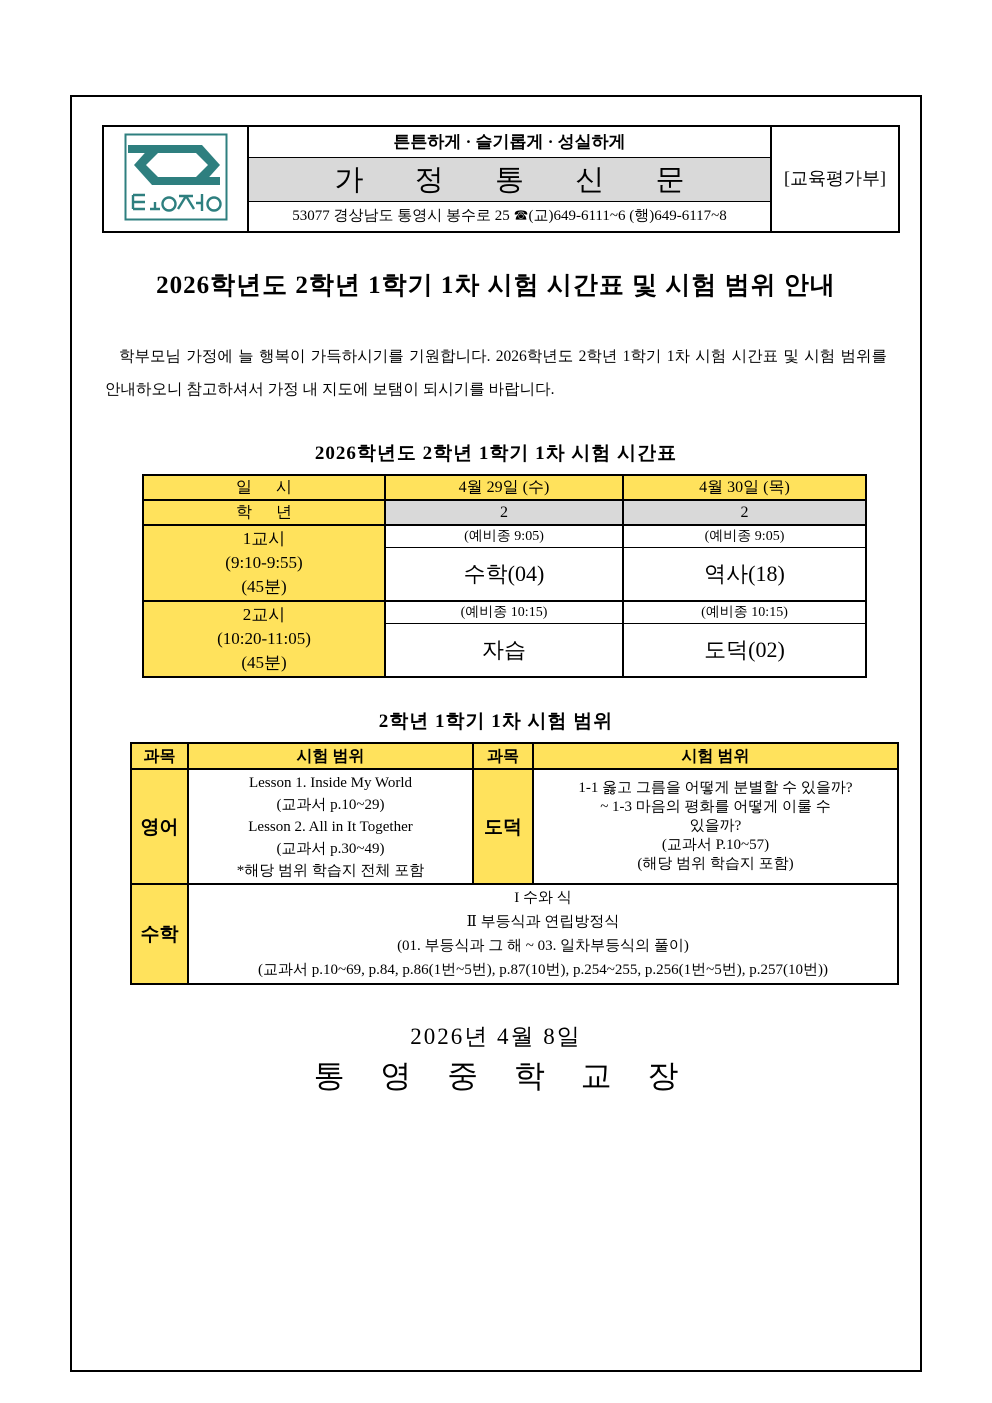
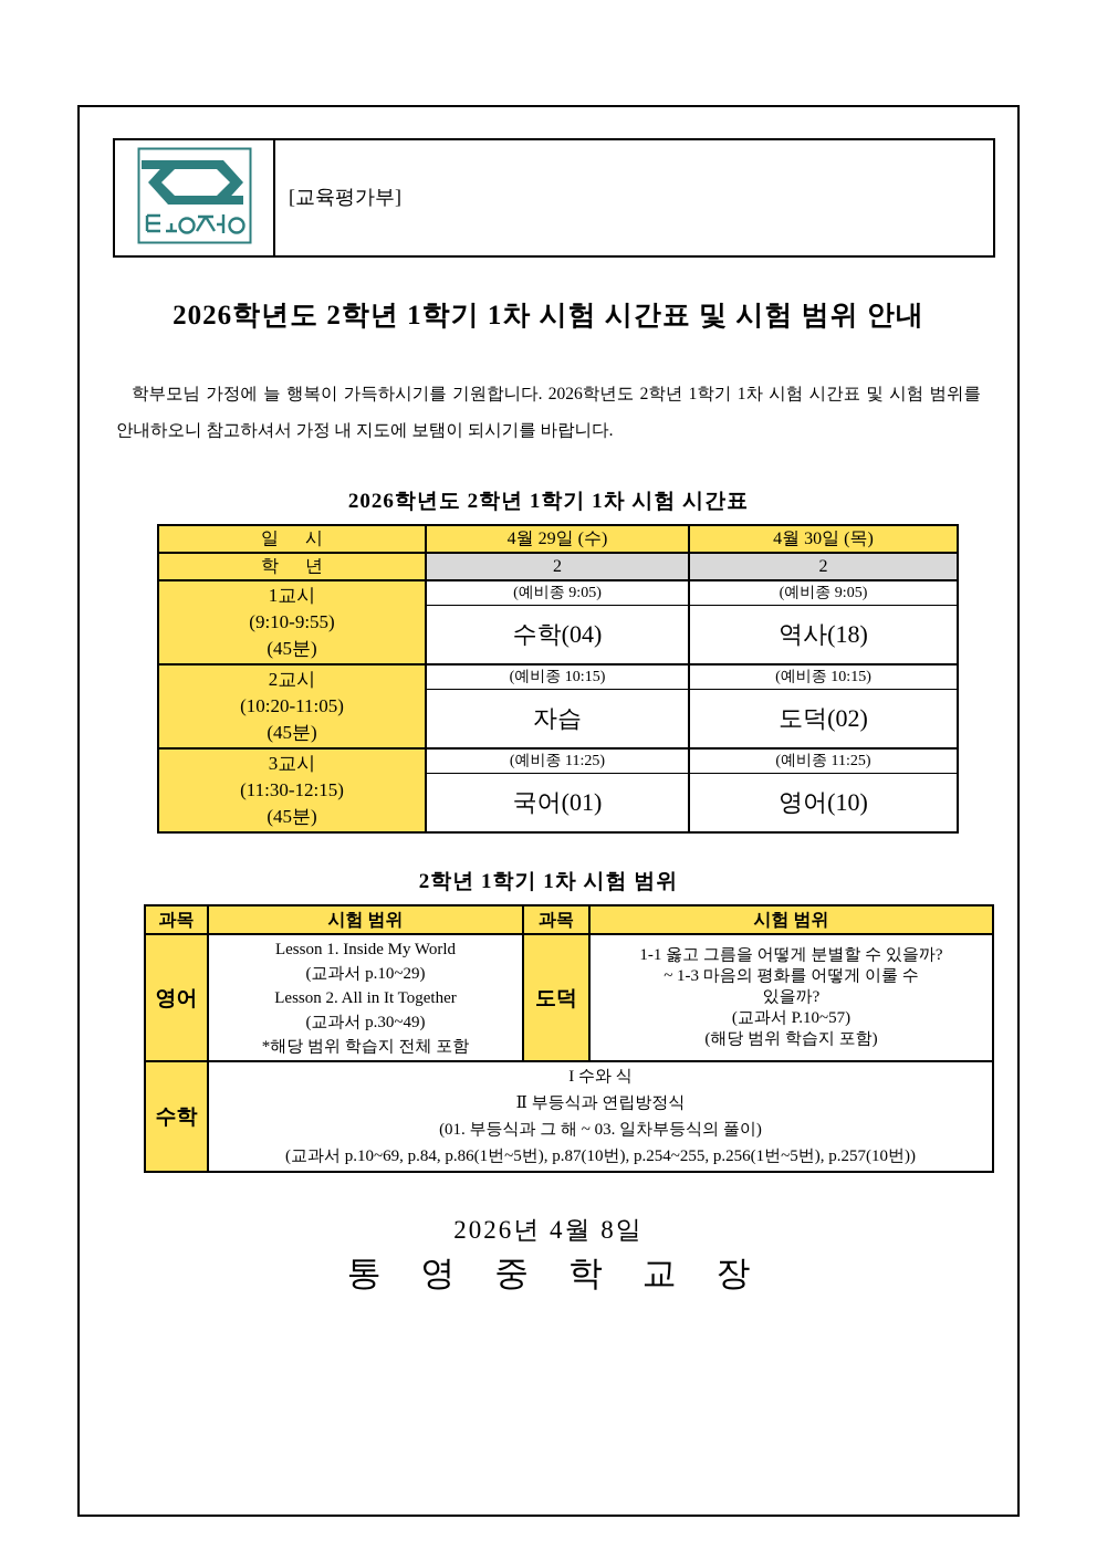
- 튼튼하게 · 슬기롭게 · 성실하게
- 가 정 통 신 문
- 53077 경상남도 통영시 봉수로 25 ☎(교)649-6111~6 (행)649-6117~8
  [교육평가부]
  2026학년도 2학년 1학기 1차 시험 시간표 및 시험 범위 안내
  학부모님 가정에 늘 행복이 가득하시기를 기원합니다. 2026학년도 2학년 1학기 1차 시험 시간표 및 시험 범위를 안내하오니 참고하셔서 가정 내 지도에 보탬이 되시기를 바랍니다.
  2026학년도 2학년 1학기 1차 시험 시간표
  일 시	4월 29일 (수)	4월 30일 (목)
  학 년	2	2
  1교시 (9:10-9:55) (45분)	(예비종 9:05) 수학(04)	(예비종 9:05) 역사(18)
  2교시 (10:20-11:05) (45분)	(예비종 10:15) 자습	(예비종 10:15) 도덕(02)
+ 3교시 (11:30-12:15) (45분)	(예비종 11:25) 국어(01)	(예비종 11:25) 영어(10)
  2학년 1학기 1차 시험 범위
  과목	시험 범위	과목	시험 범위
  영어	Lesson 1. Inside My World (교과서 p.10~29) Lesson 2. All in It Together (교과서 p.30~49) *해당 범위 학습지 전체 포함	도덕	1-1 옳고 그름을 어떻게 분별할 수 있을까? ~ 1-3 마음의 평화를 어떻게 이룰 수 있을까? (교과서 P.10~57) (해당 범위 학습지 포함)
  수학	I 수와 식 Ⅱ 부등식과 연립방정식 (01. 부등식과 그 해 ~ 03. 일차부등식의 풀이) (교과서 p.10~69, p.84, p.86(1번~5번), p.87(10번), p.254~255, p.256(1번~5번), p.257(10번))
  2026년 4월 8일
  통 영 중 학 교 장
